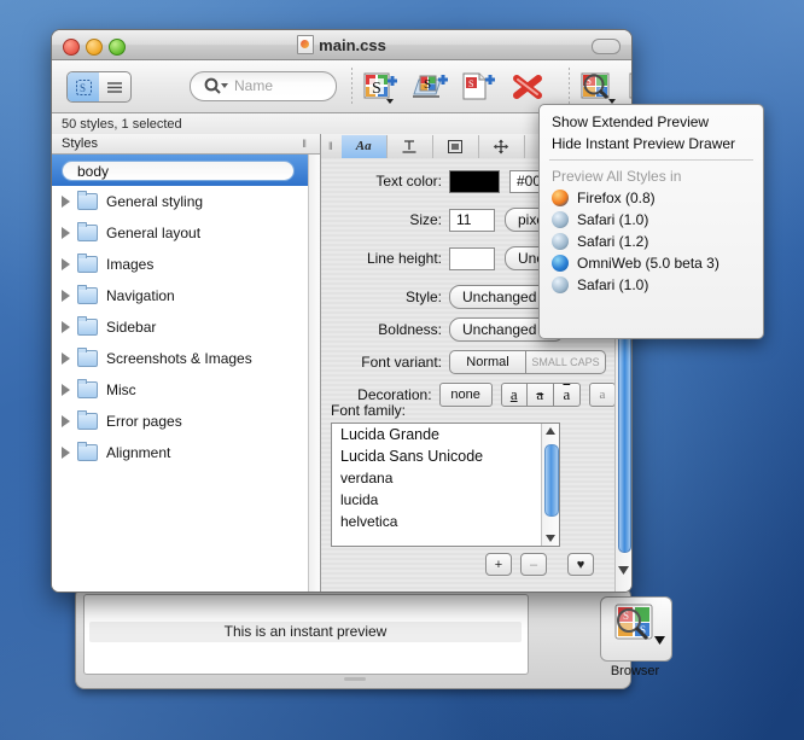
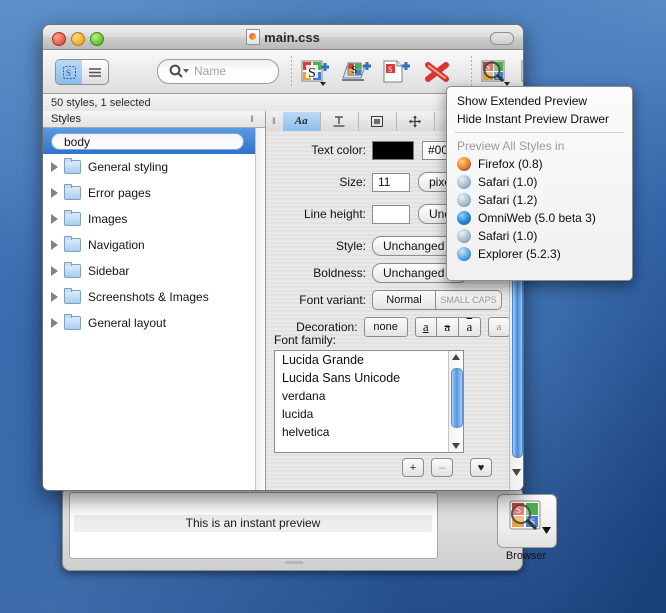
  This is an instant preview
  S
  S
  Browser
  main.css
  S
  Name
  S
  S
  S
  S
  50 styles, 1 selected
  Styles
  ‖
  body
  General styling
- General layout
+ Error pages
  Images
  Navigation
  Sidebar
  Screenshots & Images
- Misc
- Error pages
+ General layout
- Alignment
  ‖
  Aa
  Text color:
  Size:
  11
  Line height:
  Style:
  Unchanged
  Boldness:
  Unchanged
  Font variant:
  Normal
  SMALL CAPS
  Decoration:
  none
  a
  a
  a
  a
  Font family:
  Lucida Grande
  Lucida Sans Unicode
  verdana
  lucida
  helvetica
  +
  –
  ♥
  Show Extended Preview
  Hide Instant Preview Drawer
  Preview All Styles in
  Firefox (0.8)
  Safari (1.0)
  Safari (1.2)
  OmniWeb (5.0 beta 3)
  Safari (1.0)
+ Explorer (5.2.3)
